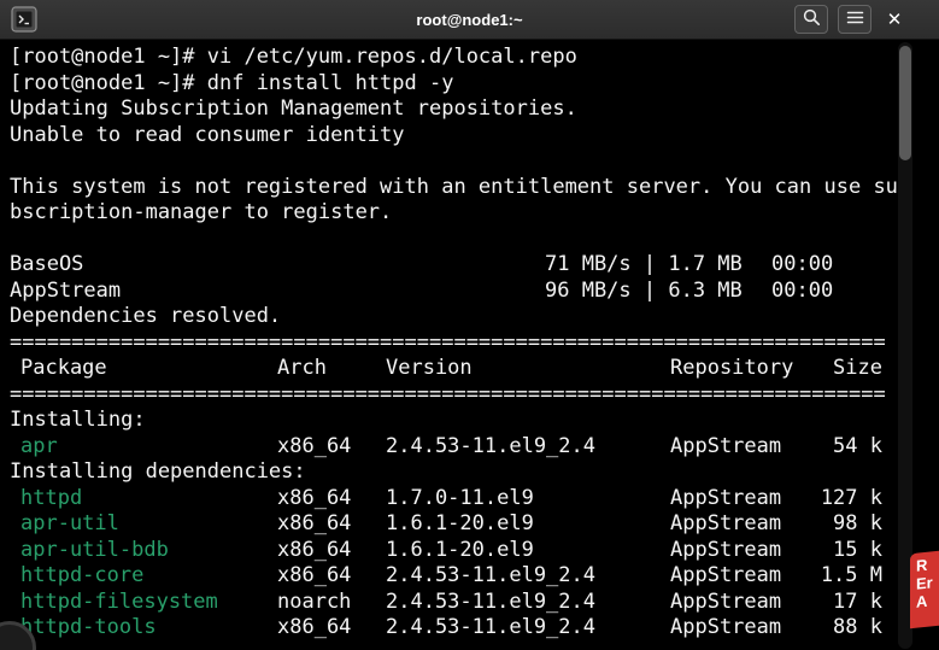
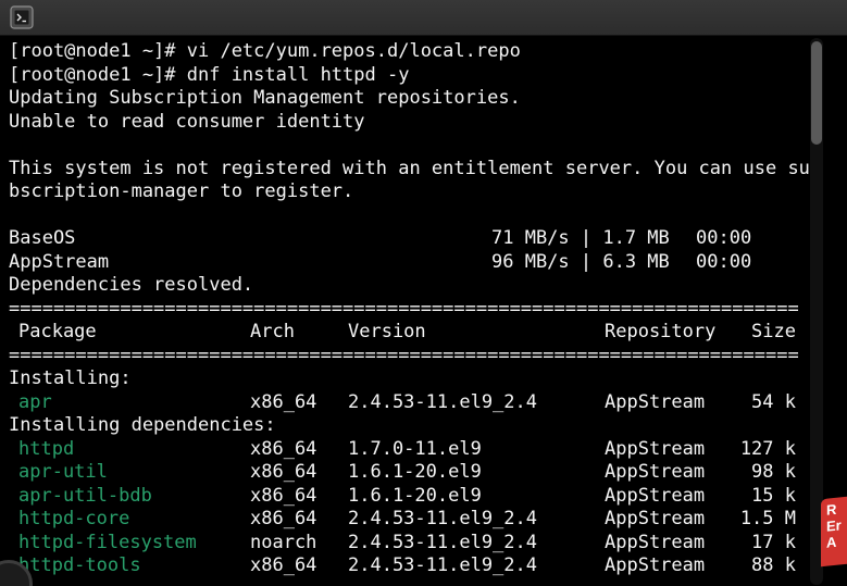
- root@node1:~
- ✕
  [root@node1 ~]# vi /etc/yum.repos.d/local.repo
  [root@node1 ~]# dnf install httpd -y
  Updating Subscription Management repositories.
  Unable to read consumer identity
  This system is not registered with an entitlement server. You can use su
  bscription-manager to register.
  BaseOS
  71 MB/s | 1.7 MB
  00:00
  AppStream
  96 MB/s | 6.3 MB
  00:00
  Dependencies resolved.
  =======================================================================
  Package
  Arch
  Version
  Repository
  Size
  =======================================================================
  Installing:
  apr
  x86_64
  2.4.53-11.el9_2.4
  AppStream
  54 k
  Installing dependencies:
  httpd
  x86_64
  1.7.0-11.el9
  AppStream
  127 k
  apr-util
  x86_64
  1.6.1-20.el9
  AppStream
  98 k
  apr-util-bdb
  x86_64
  1.6.1-20.el9
  AppStream
  15 k
  httpd-core
  x86_64
  2.4.53-11.el9_2.4
  AppStream
  1.5 M
  httpd-filesystem
  noarch
  2.4.53-11.el9_2.4
  AppStream
  17 k
  ttpd-tools
  x86_64
  2.4.53-11.el9_2.4
  AppStream
  88 k
